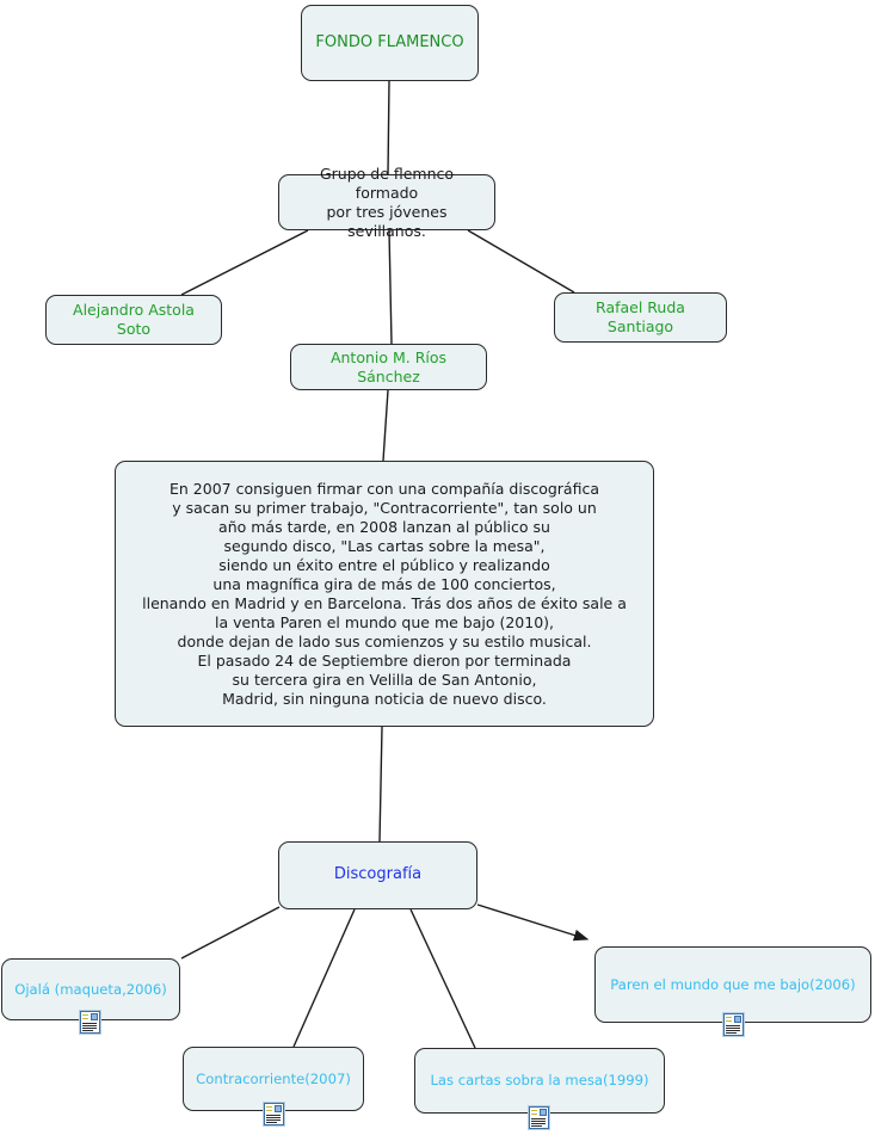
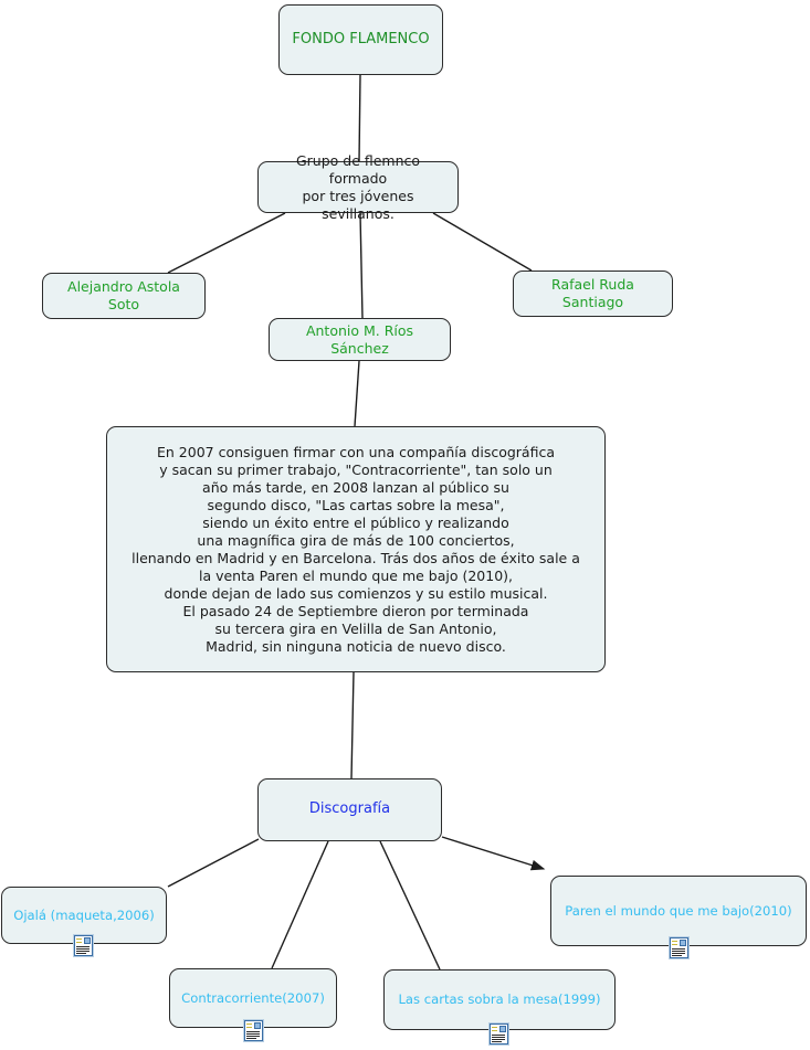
  FONDO FLAMENCO
  Grupo de flemnco formado
  por tres jóvenes sevillanos.
  Alejandro Astola Soto
  Antonio M. Ríos Sánchez
  Rafael Ruda Santiago
  En 2007 consiguen firmar con una compañía discográfica
  y sacan su primer trabajo, "Contracorriente", tan solo un
  año más tarde, en 2008 lanzan al público su
  segundo disco, "Las cartas sobre la mesa",
  siendo un éxito entre el público y realizando
  una magnífica gira de más de 100 conciertos,
  llenando en Madrid y en Barcelona. Trás dos años de éxito sale a
  la venta Paren el mundo que me bajo (2010),
  donde dejan de lado sus comienzos y su estilo musical.
  El pasado 24 de Septiembre dieron por terminada
  su tercera gira en Velilla de San Antonio,
  Madrid, sin ninguna noticia de nuevo disco.
  Discografía
  Ojalá (maqueta,2006)
  Contracorriente(2007)
  Las cartas sobra la mesa(1999)
- Paren el mundo que me bajo(2006)
+ Paren el mundo que me bajo(2010)
